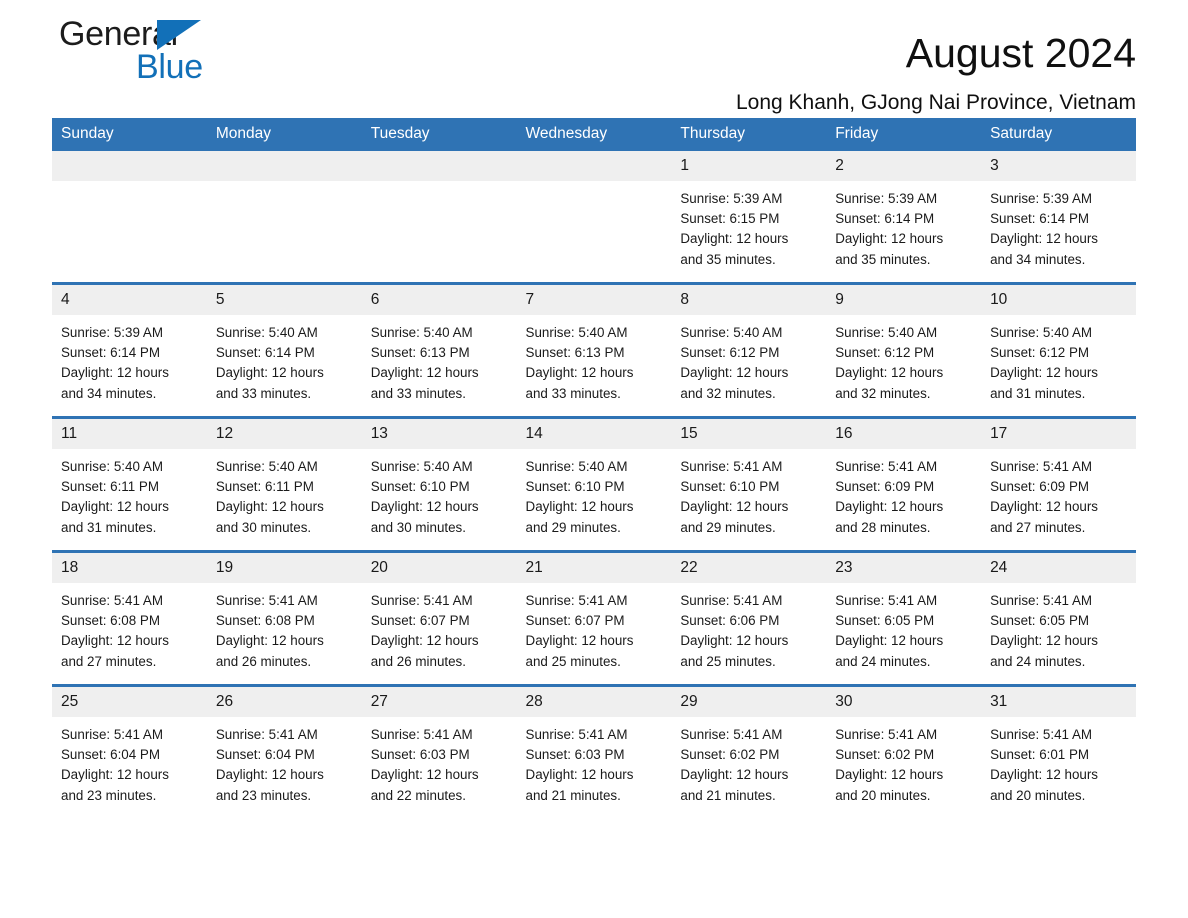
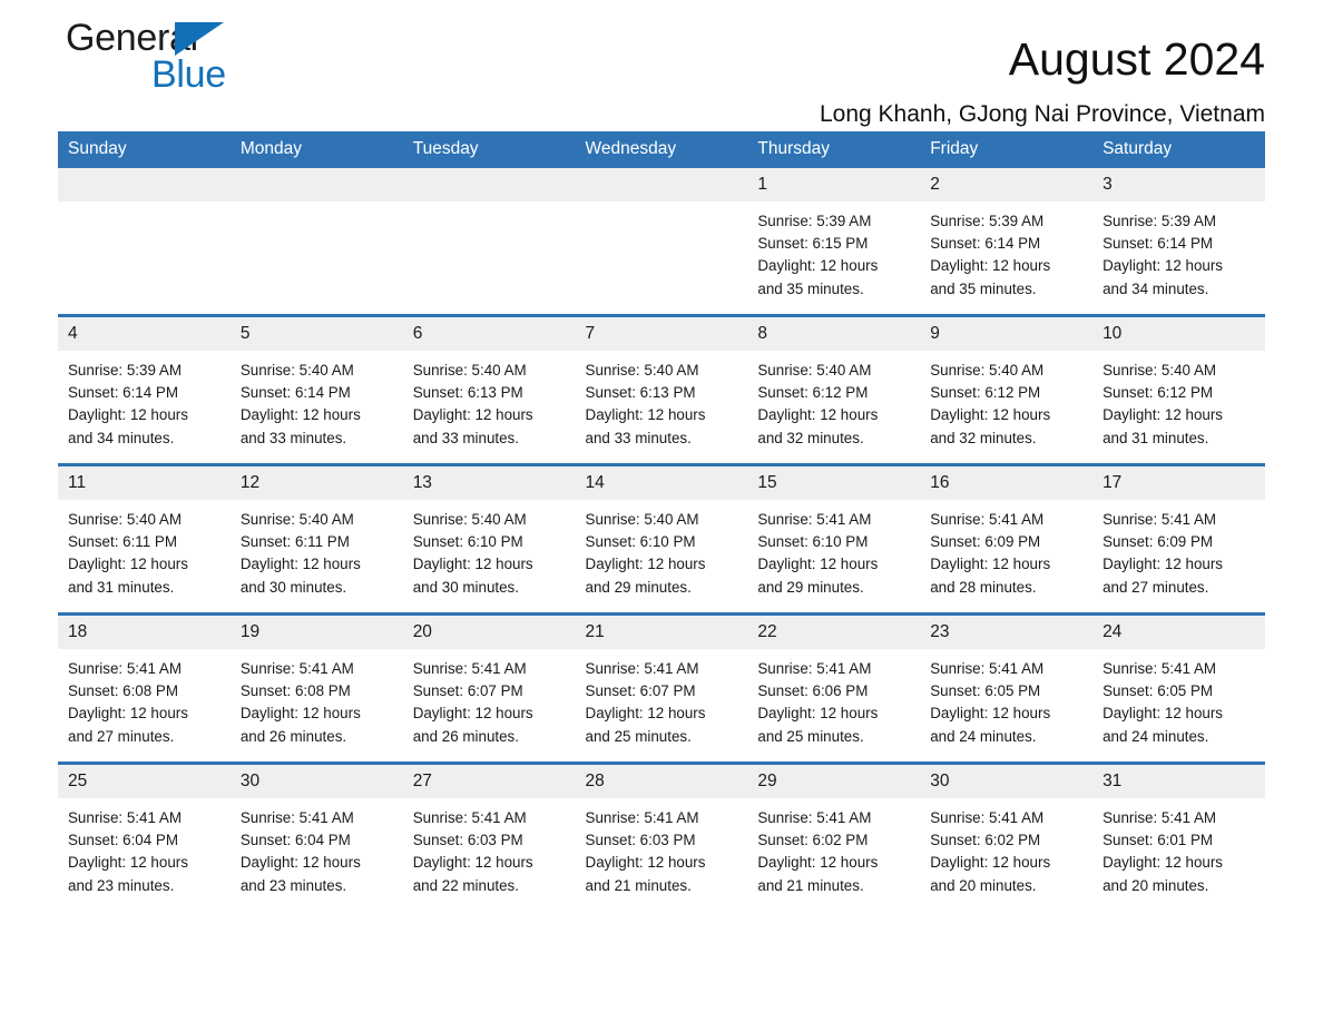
  General
  Blue
  August 2024
  Long Khanh, GJong Nai Province, Vietnam
  Sunday	Monday	Tuesday	Wednesday	Thursday	Friday	Saturday
  				1Sunrise: 5:39 AMSunset: 6:15 PMDaylight: 12 hoursand 35 minutes.	2Sunrise: 5:39 AMSunset: 6:14 PMDaylight: 12 hoursand 35 minutes.	3Sunrise: 5:39 AMSunset: 6:14 PMDaylight: 12 hoursand 34 minutes.
  4Sunrise: 5:39 AMSunset: 6:14 PMDaylight: 12 hoursand 34 minutes.	5Sunrise: 5:40 AMSunset: 6:14 PMDaylight: 12 hoursand 33 minutes.	6Sunrise: 5:40 AMSunset: 6:13 PMDaylight: 12 hoursand 33 minutes.	7Sunrise: 5:40 AMSunset: 6:13 PMDaylight: 12 hoursand 33 minutes.	8Sunrise: 5:40 AMSunset: 6:12 PMDaylight: 12 hoursand 32 minutes.	9Sunrise: 5:40 AMSunset: 6:12 PMDaylight: 12 hoursand 32 minutes.	10Sunrise: 5:40 AMSunset: 6:12 PMDaylight: 12 hoursand 31 minutes.
  11Sunrise: 5:40 AMSunset: 6:11 PMDaylight: 12 hoursand 31 minutes.	12Sunrise: 5:40 AMSunset: 6:11 PMDaylight: 12 hoursand 30 minutes.	13Sunrise: 5:40 AMSunset: 6:10 PMDaylight: 12 hoursand 30 minutes.	14Sunrise: 5:40 AMSunset: 6:10 PMDaylight: 12 hoursand 29 minutes.	15Sunrise: 5:41 AMSunset: 6:10 PMDaylight: 12 hoursand 29 minutes.	16Sunrise: 5:41 AMSunset: 6:09 PMDaylight: 12 hoursand 28 minutes.	17Sunrise: 5:41 AMSunset: 6:09 PMDaylight: 12 hoursand 27 minutes.
  18Sunrise: 5:41 AMSunset: 6:08 PMDaylight: 12 hoursand 27 minutes.	19Sunrise: 5:41 AMSunset: 6:08 PMDaylight: 12 hoursand 26 minutes.	20Sunrise: 5:41 AMSunset: 6:07 PMDaylight: 12 hoursand 26 minutes.	21Sunrise: 5:41 AMSunset: 6:07 PMDaylight: 12 hoursand 25 minutes.	22Sunrise: 5:41 AMSunset: 6:06 PMDaylight: 12 hoursand 25 minutes.	23Sunrise: 5:41 AMSunset: 6:05 PMDaylight: 12 hoursand 24 minutes.	24Sunrise: 5:41 AMSunset: 6:05 PMDaylight: 12 hoursand 24 minutes.
- 25Sunrise: 5:41 AMSunset: 6:04 PMDaylight: 12 hoursand 23 minutes.	26Sunrise: 5:41 AMSunset: 6:04 PMDaylight: 12 hoursand 23 minutes.	27Sunrise: 5:41 AMSunset: 6:03 PMDaylight: 12 hoursand 22 minutes.	28Sunrise: 5:41 AMSunset: 6:03 PMDaylight: 12 hoursand 21 minutes.	29Sunrise: 5:41 AMSunset: 6:02 PMDaylight: 12 hoursand 21 minutes.	30Sunrise: 5:41 AMSunset: 6:02 PMDaylight: 12 hoursand 20 minutes.	31Sunrise: 5:41 AMSunset: 6:01 PMDaylight: 12 hoursand 20 minutes.
+ 25Sunrise: 5:41 AMSunset: 6:04 PMDaylight: 12 hoursand 23 minutes.	30Sunrise: 5:41 AMSunset: 6:04 PMDaylight: 12 hoursand 23 minutes.	27Sunrise: 5:41 AMSunset: 6:03 PMDaylight: 12 hoursand 22 minutes.	28Sunrise: 5:41 AMSunset: 6:03 PMDaylight: 12 hoursand 21 minutes.	29Sunrise: 5:41 AMSunset: 6:02 PMDaylight: 12 hoursand 21 minutes.	30Sunrise: 5:41 AMSunset: 6:02 PMDaylight: 12 hoursand 20 minutes.	31Sunrise: 5:41 AMSunset: 6:01 PMDaylight: 12 hoursand 20 minutes.
